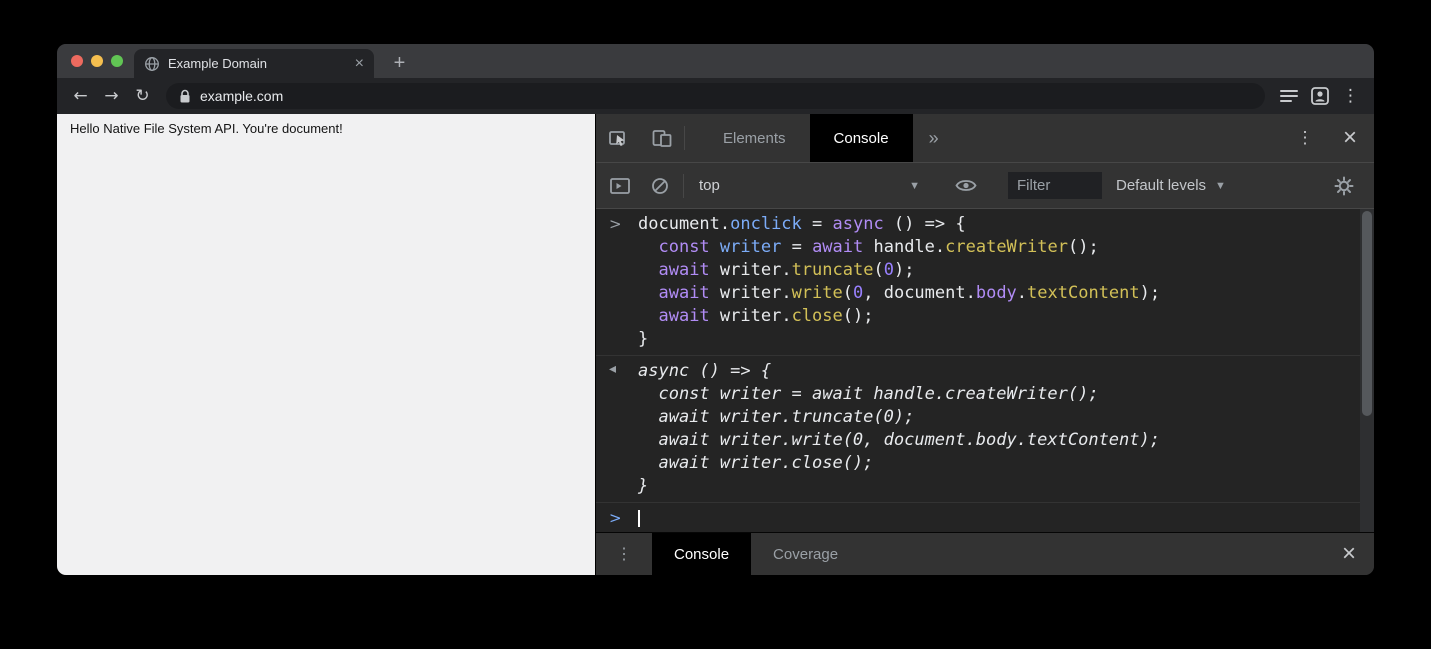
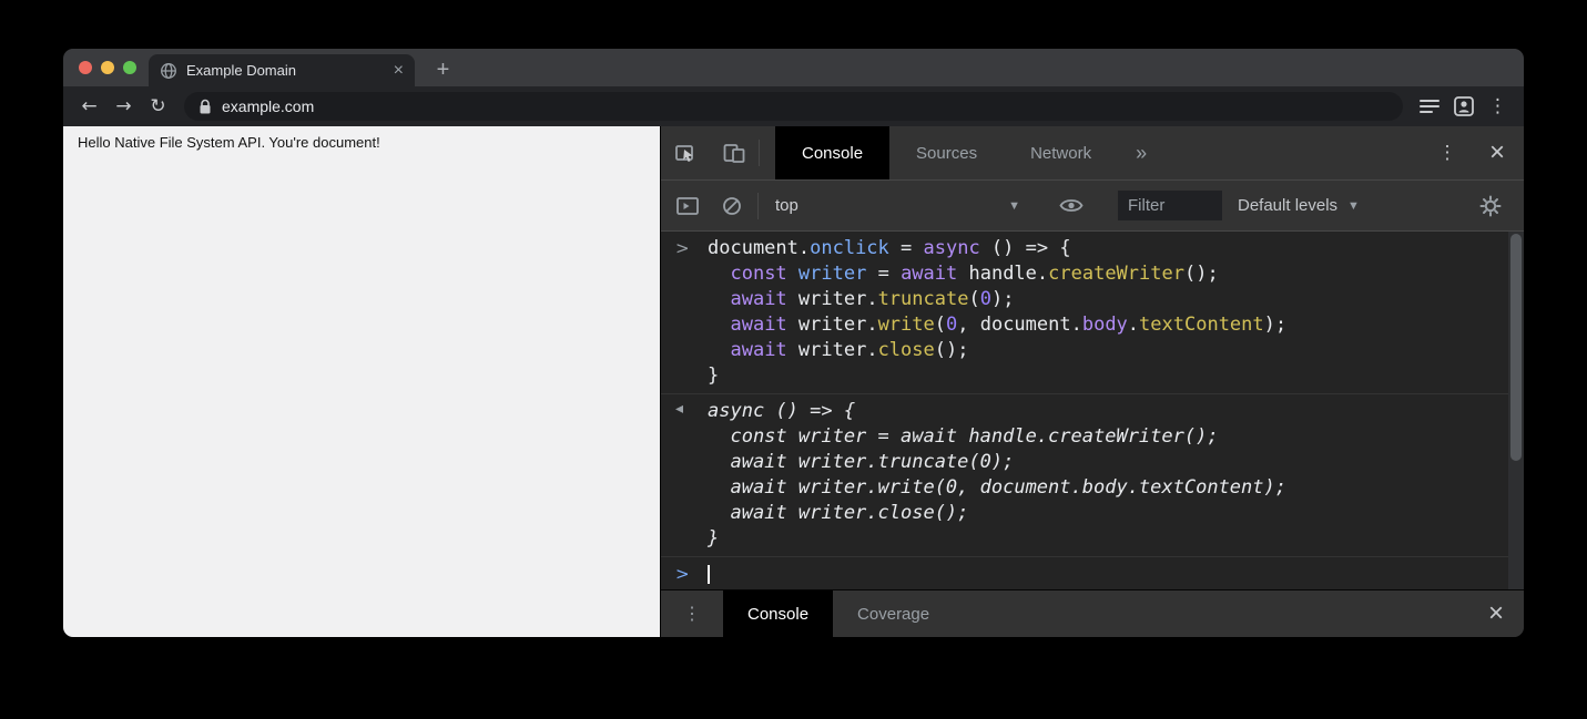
  Example Domain
  ×
  +
  ←
  →
  ↻
  example.com
  ⋮
  Hello Native File System API. You're document!
- Elements
  Console
+ Sources
+ Network
  »
  ⋮
  ×
  top
  ▼
  Filter
  Default levels
  ▼
  >
  document.onclick = async () => {
  const writer = await handle.createWriter();
  await writer.truncate(0);
  await writer.write(0, document.body.textContent);
  await writer.close();
  }
  ◂
  async () => {
  const writer = await handle.createWriter();
  await writer.truncate(0);
  await writer.write(0, document.body.textContent);
  await writer.close();
  }
  >
  ⋮
  Console
  Coverage
  ×
